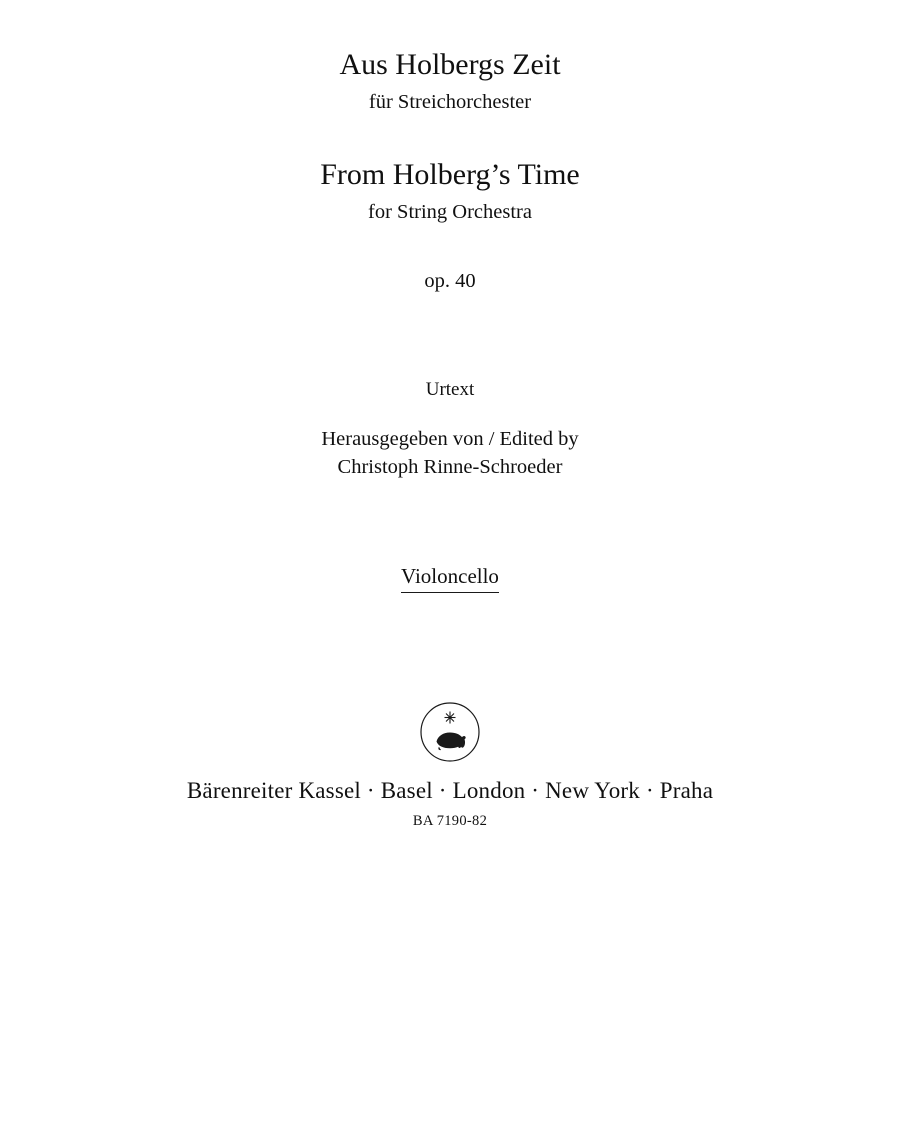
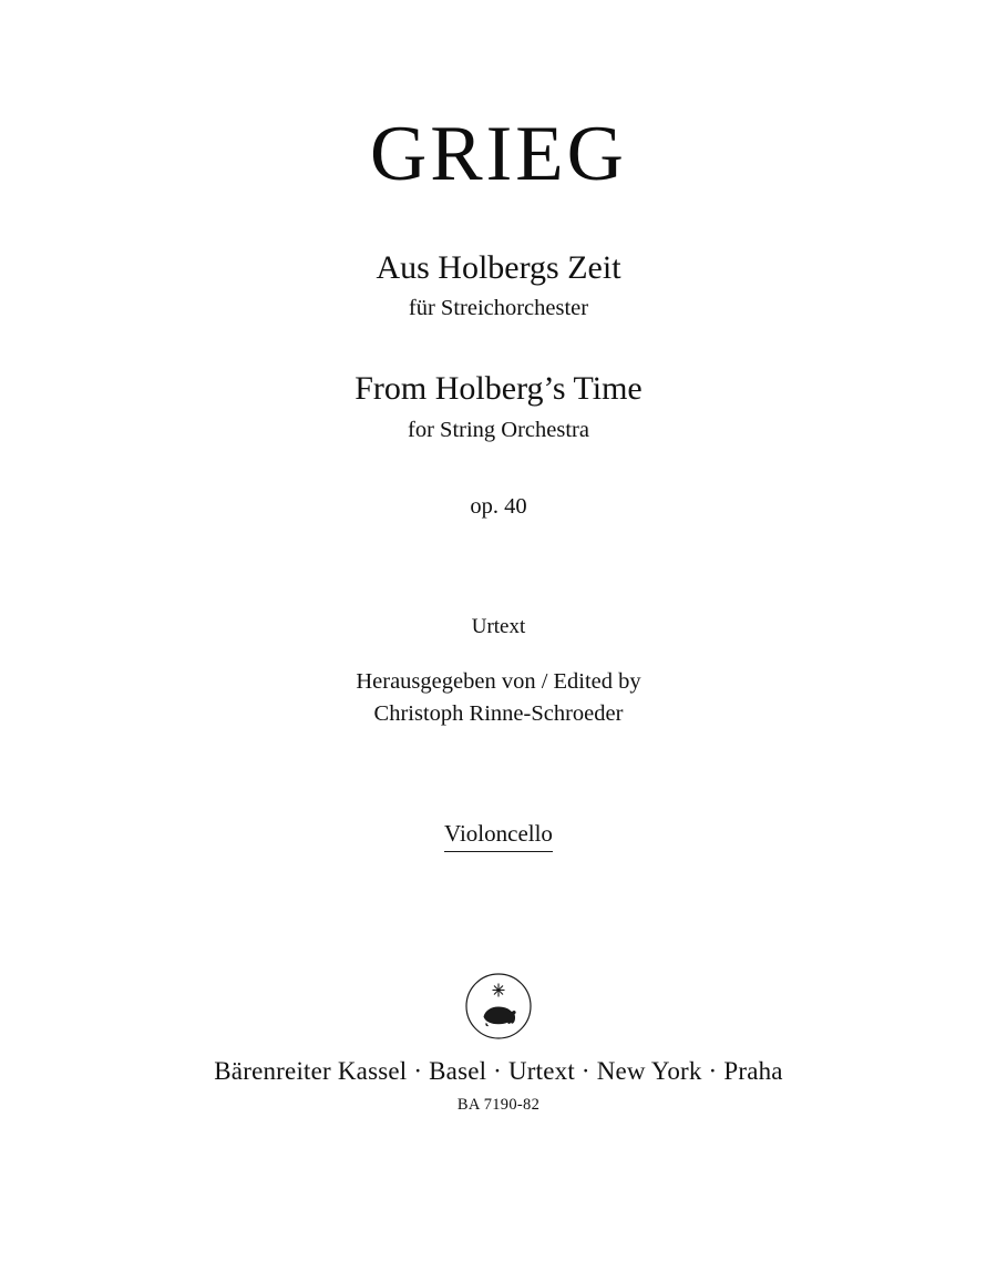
+ GRIEG
  Aus Holbergs Zeit
  für Streichorchester
  From Holberg’s Time
  for String Orchestra
  op. 40
  Urtext
  Herausgegeben von / Edited by
  Christoph Rinne-Schroeder
  Violoncello
- Bärenreiter Kassel · Basel · London · New York · Praha
+ Bärenreiter Kassel · Basel · Urtext · New York · Praha
  BA 7190-82
